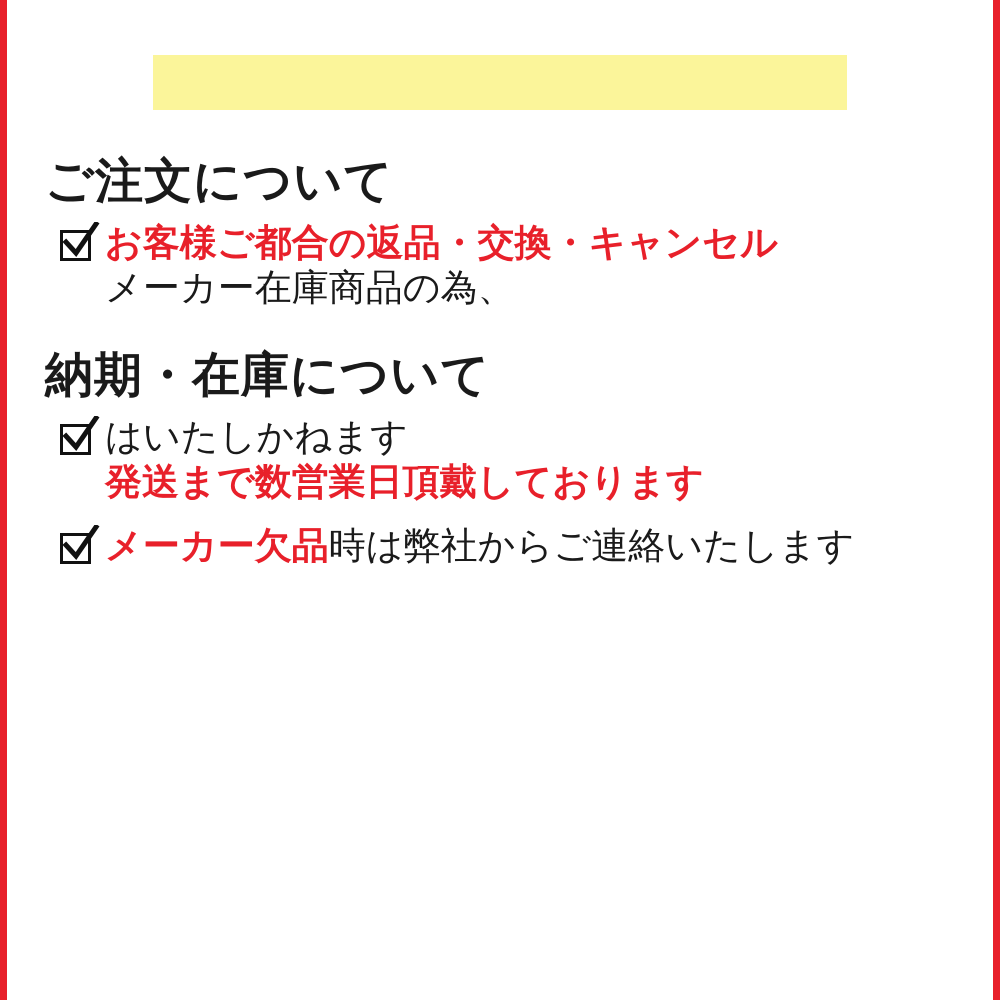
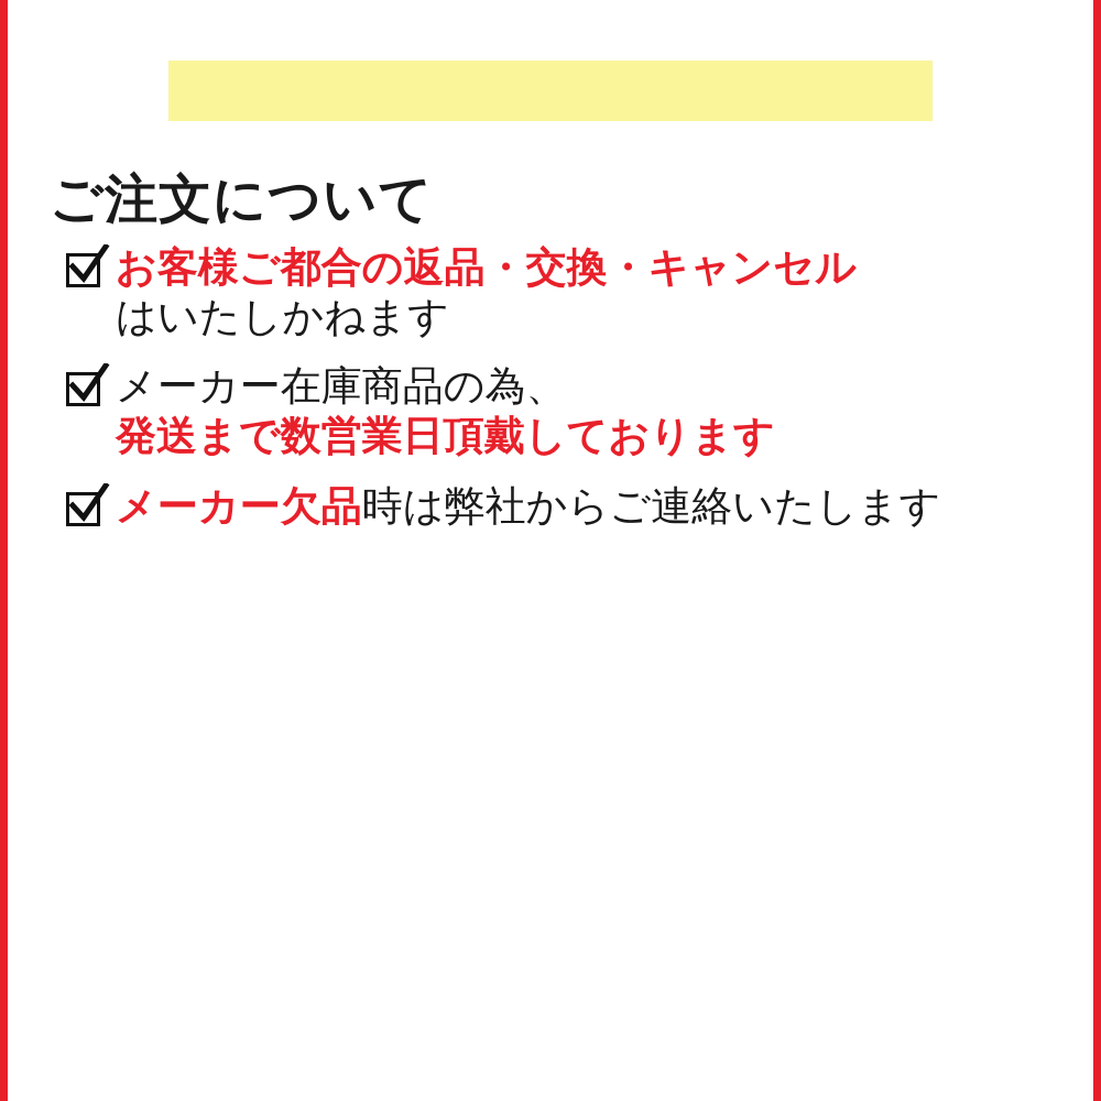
  ご注文について
  お客様ご都合の返品・交換・キャンセル
- メーカー在庫商品の為、
+ はいたしかねます
- 納期・在庫について
- はいたしかねます
+ メーカー在庫商品の為、
  発送まで数営業日頂戴しております
  メーカー欠品時は弊社からご連絡いたします
